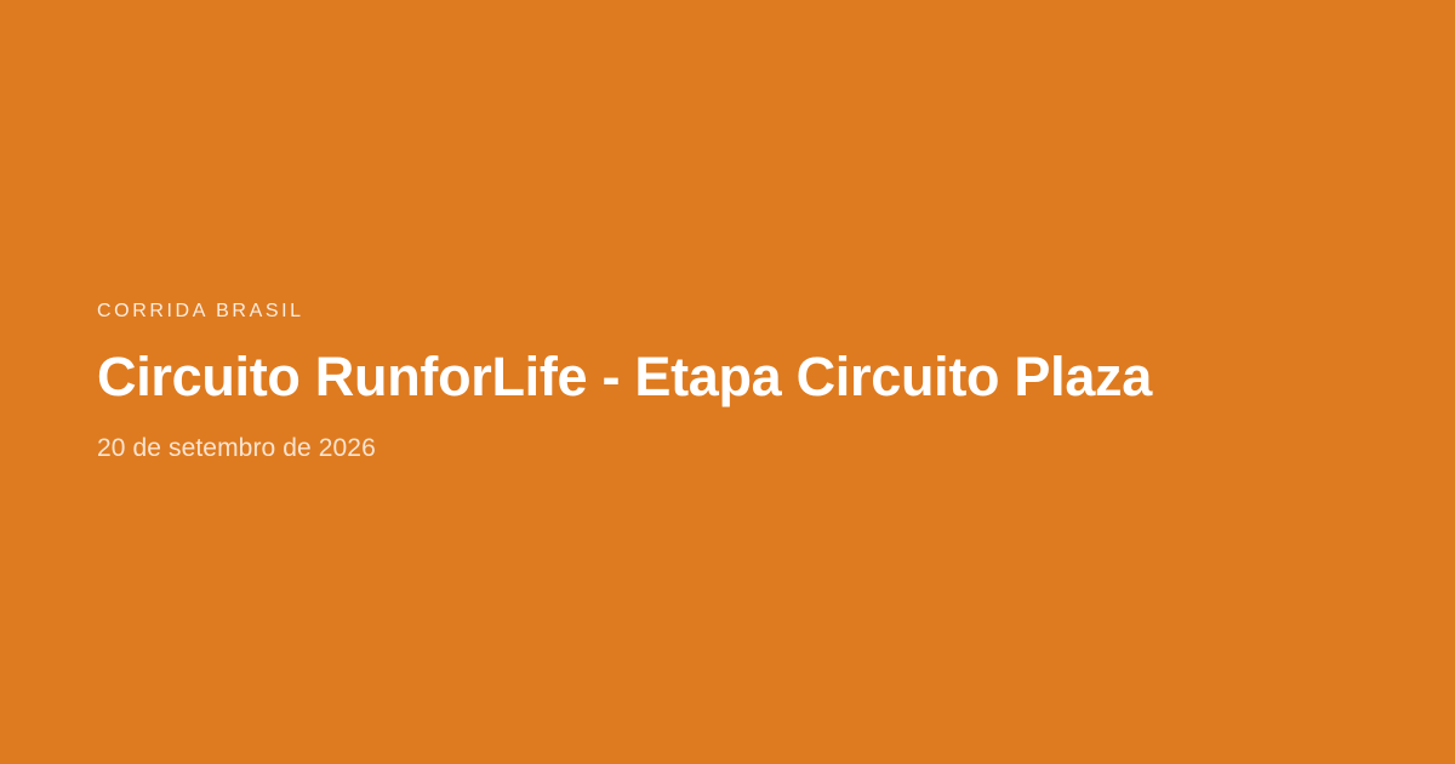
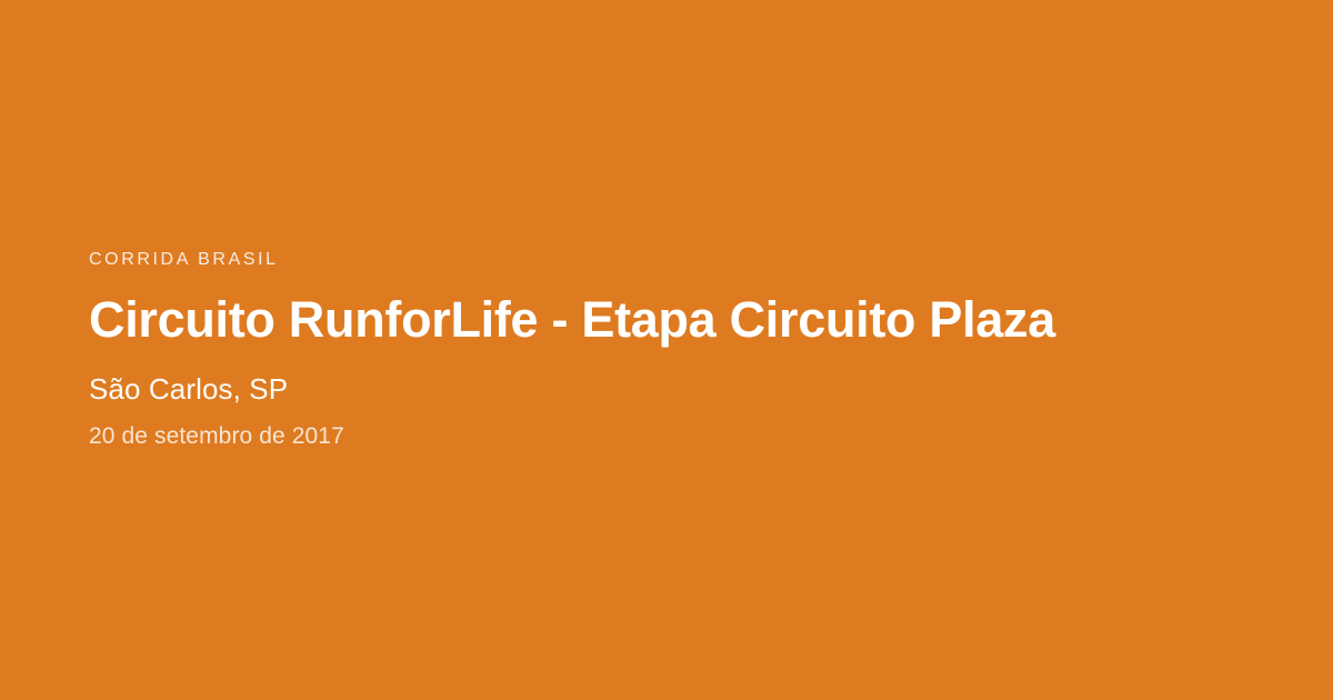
  CORRIDA BRASIL
  Circuito RunforLife - Etapa Circuito Plaza
+ São Carlos, SP
- 20 de setembro de 2026
+ 20 de setembro de 2017
